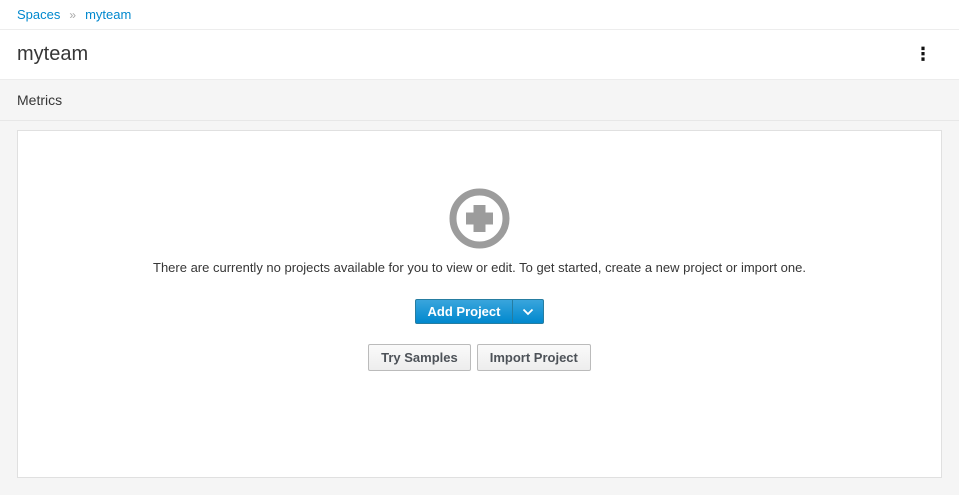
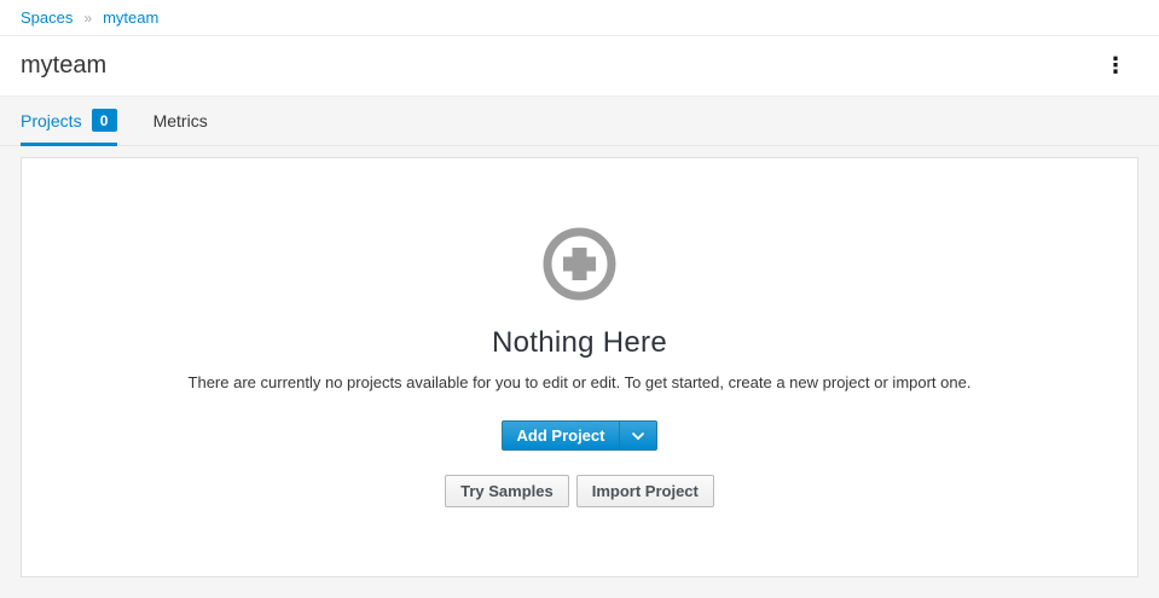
  Spaces
  »
  myteam
  myteam
  ⋮
+ Projects
+ 0
  Metrics
+ Nothing Here
- There are currently no projects available for you to view or edit. To get started, create a new project or import one.
+ There are currently no projects available for you to edit or edit. To get started, create a new project or import one.
  Add Project
  Try Samples
  Import Project
